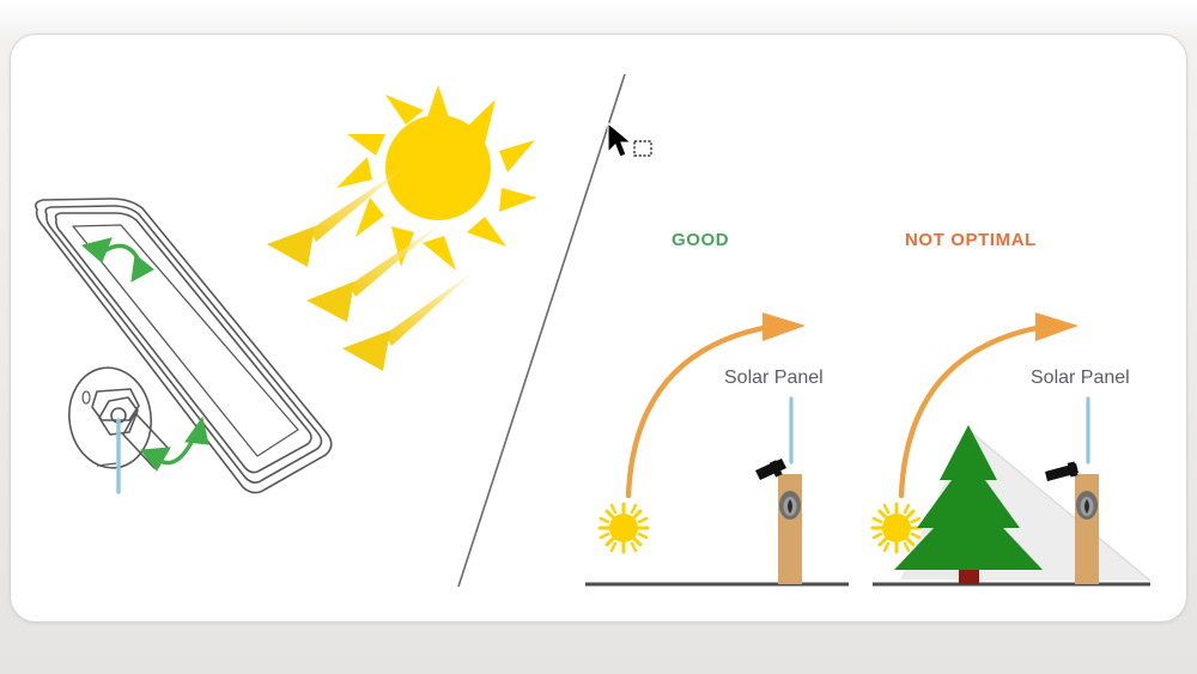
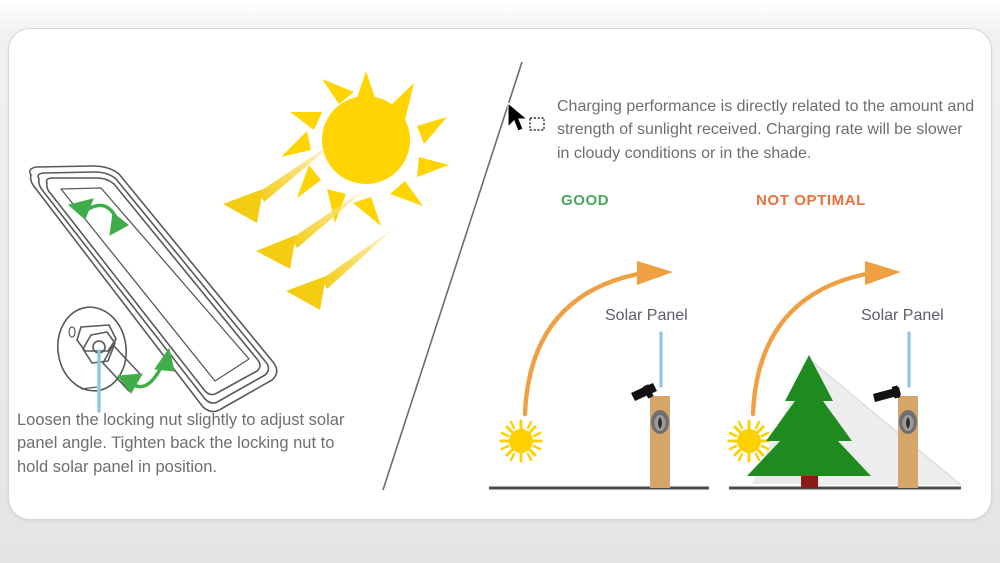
+ Loosen the locking nut slightly to adjust solar panel angle. Tighten back the locking nut to hold solar panel in position.
+ Charging performance is directly related to the amount and strength of sunlight received. Charging rate will be slower in cloudy conditions or in the shade.
  GOOD
  NOT OPTIMAL
  Solar Panel
  Solar Panel
